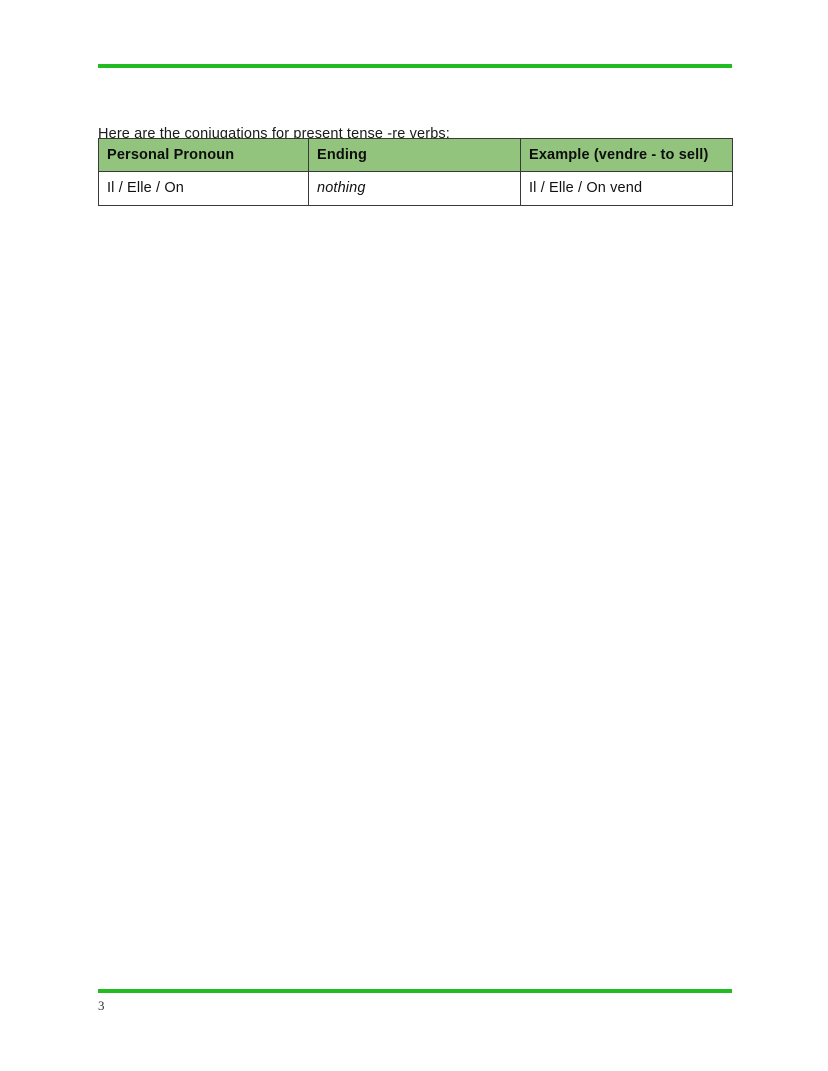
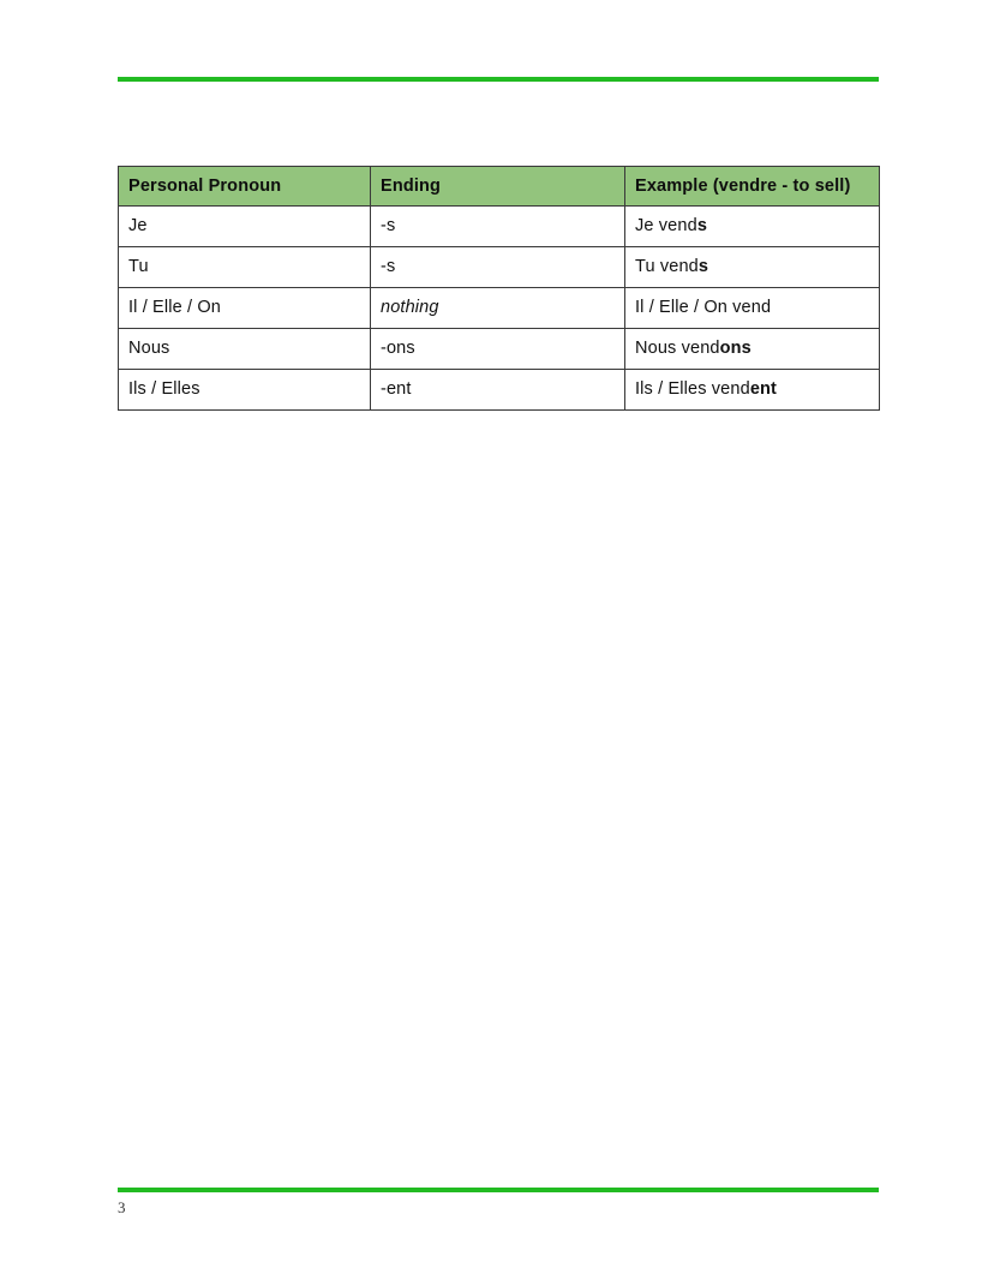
- Here are the conjugations for present tense -re verbs:
  Personal Pronoun	Ending	Example (vendre - to sell)
+ Je	-s	Je vends
+ Tu	-s	Tu vends
  Il / Elle / On	nothing	Il / Elle / On vend
+ Nous	-ons	Nous vendons
+ Ils / Elles	-ent	Ils / Elles vendent
  3
